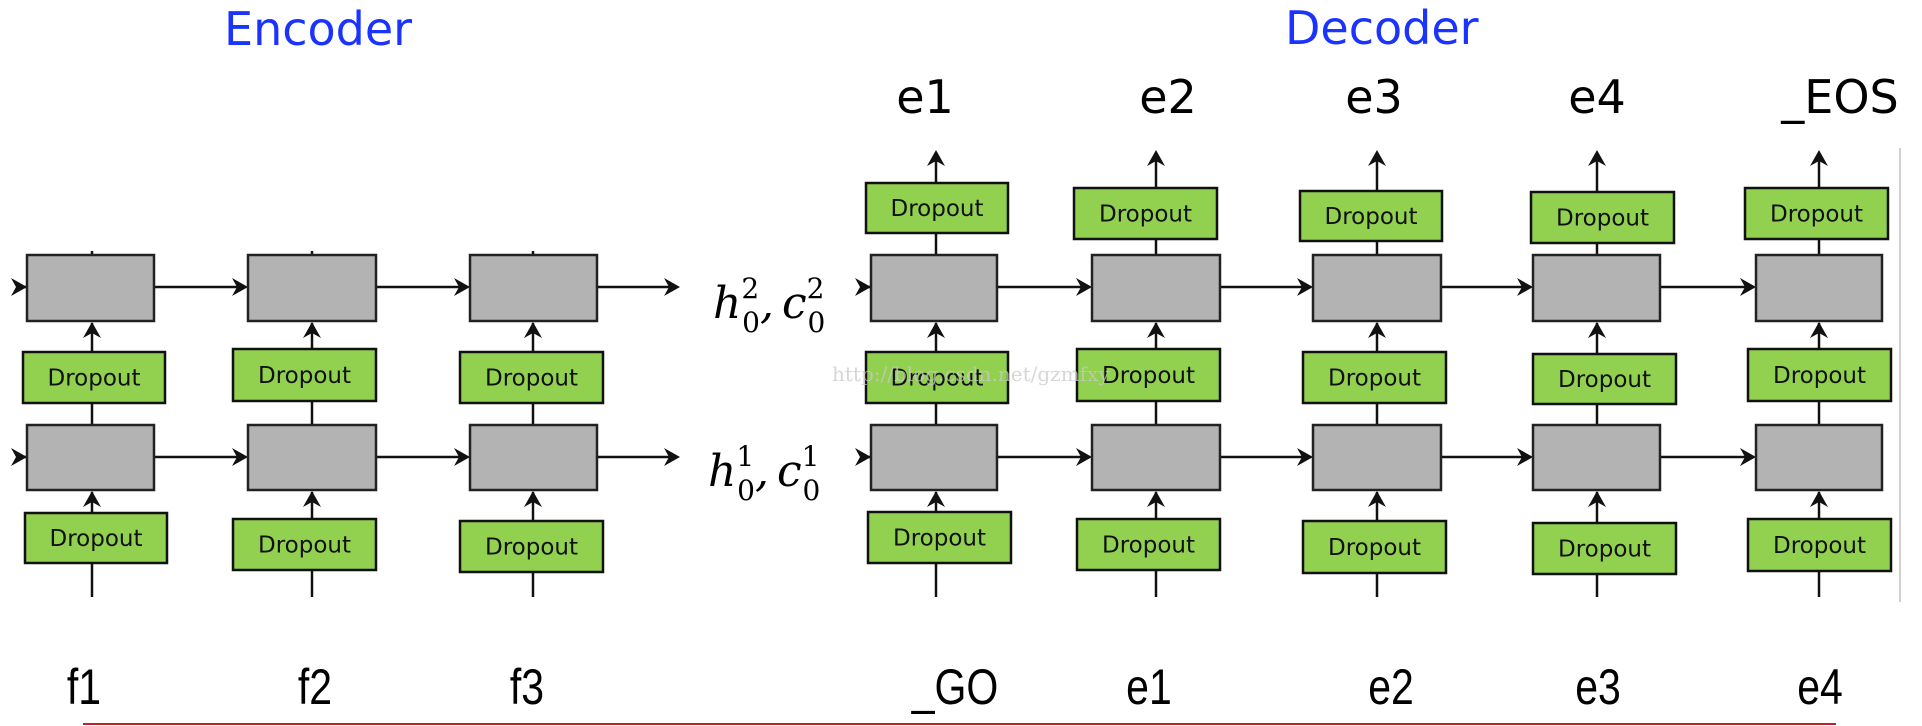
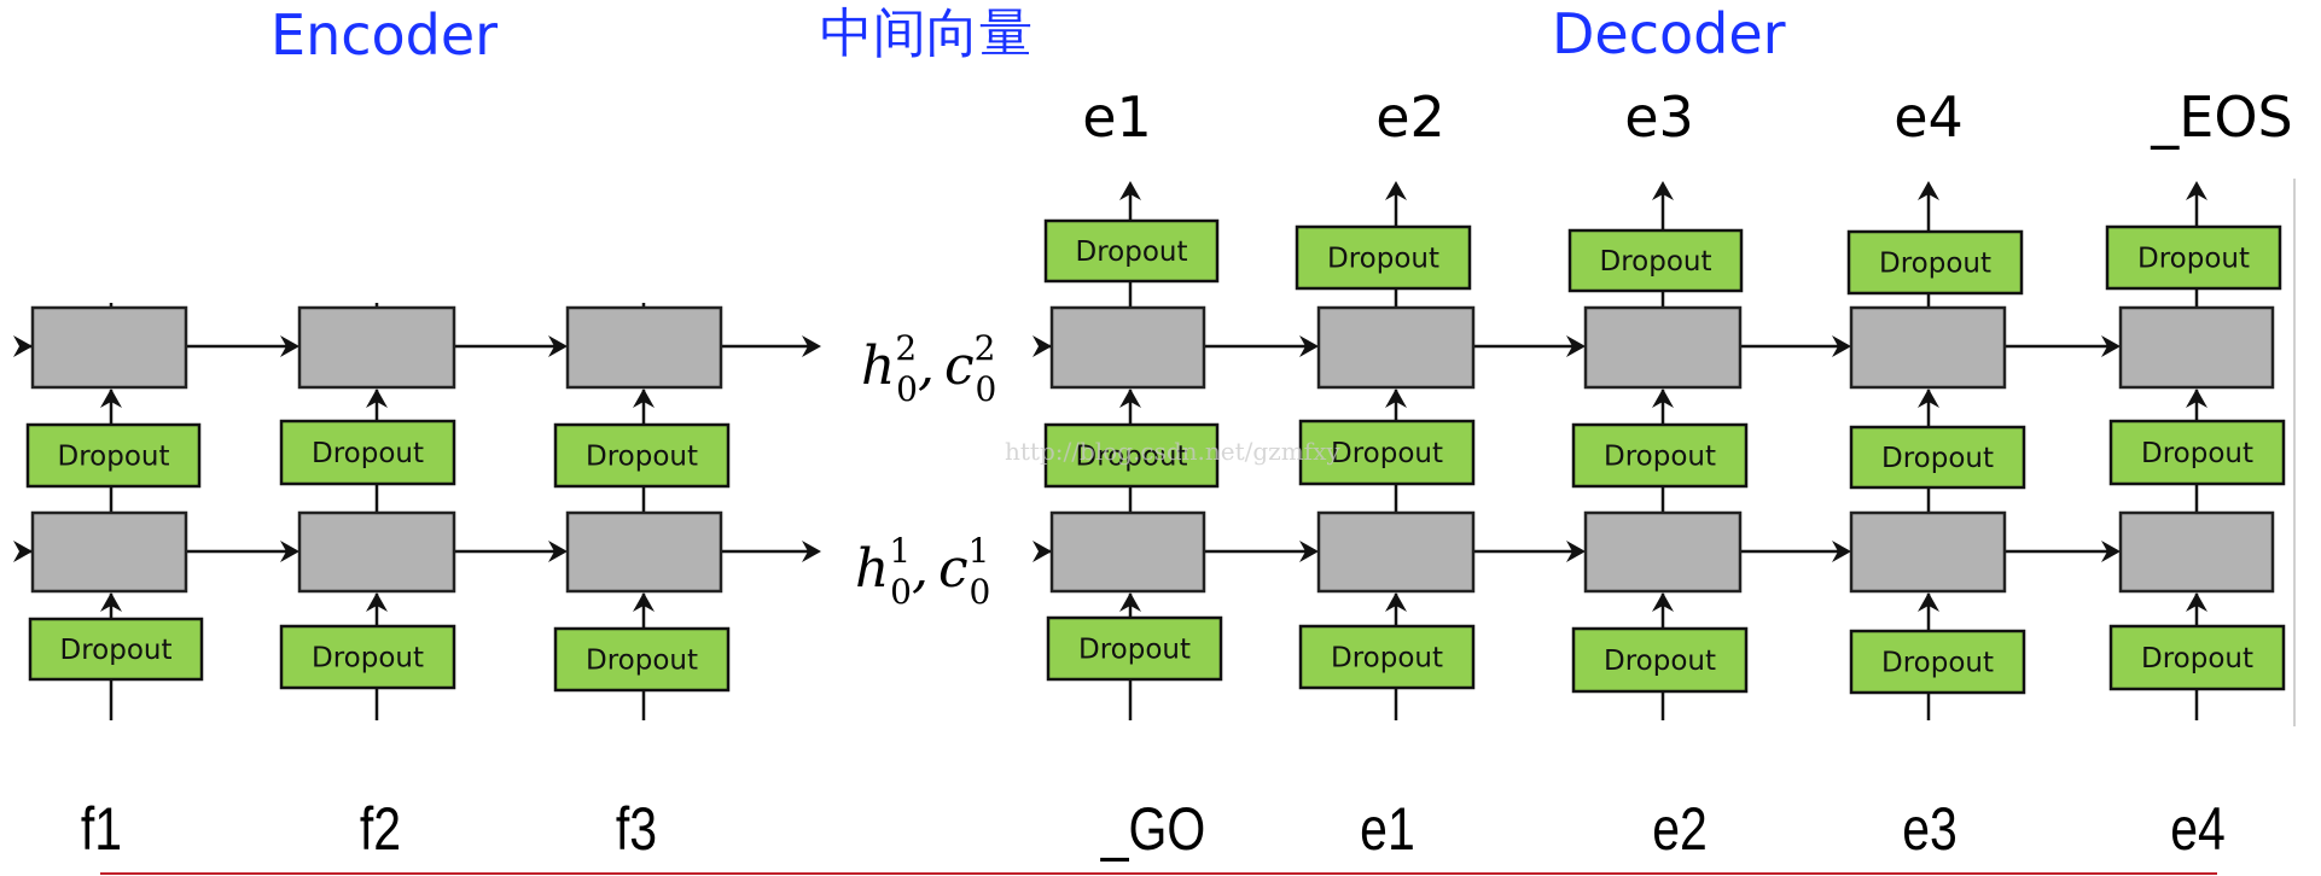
  Encoder
+ 中间向量
  Decoder
  e1
  e2
  e3
  e4
  _EOS
  Dropout
  Dropout
  Dropout
  Dropout
  Dropout
  Dropout
  Dropout
  Dropout
  Dropout
  Dropout
  Dropout
  Dropout
  Dropout
  Dropout
  Dropout
  Dropout
  Dropout
  Dropout
  Dropout
  Dropout
  Dropout
  h2 0 , c2 0
  h1 0 , c1 0
  http://blog.csdn.net/gzmfxy
  f1
  f2
  f3
  _GO
  e1
  e2
  e3
  e4
